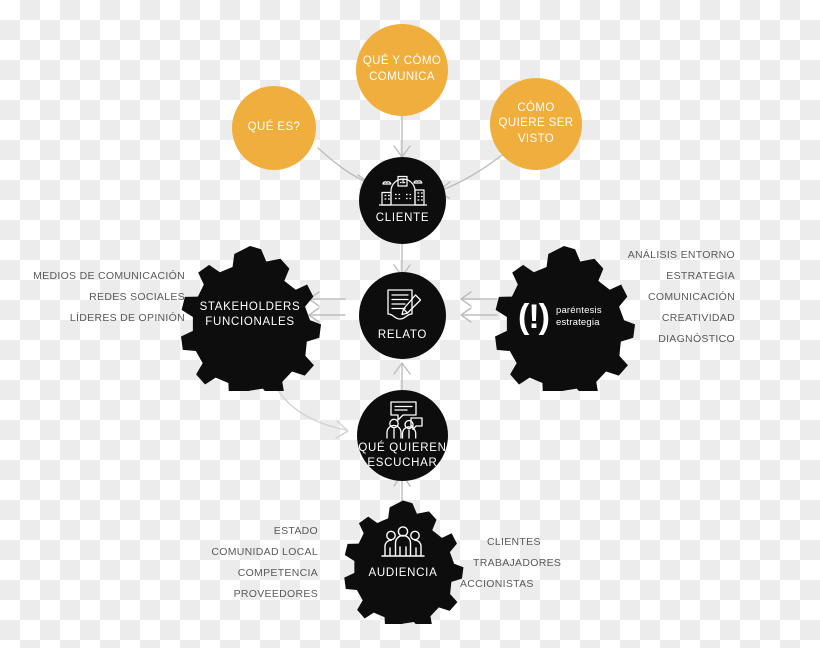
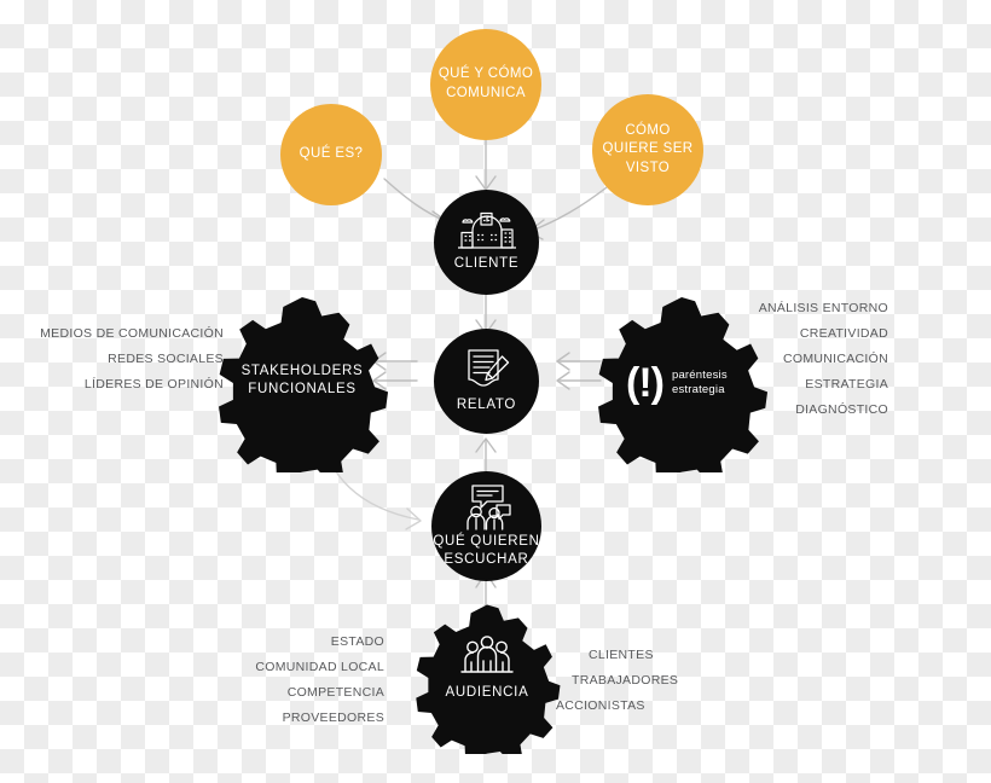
  STAKEHOLDERS
  FUNCIONALES
  (!)
  paréntesis
  estrategia
  AUDIENCIA
  QUÉ ES?
  QUÉ Y CÓMO
  COMUNICA
  CÓMO
  QUIERE SER
  VISTO
  CLIENTE
  RELATO
  QUÉ QUIEREN
  ESCUCHAR
  MEDIOS DE COMUNICACIÓN
  REDES SOCIALES
  LÍDERES DE OPINIÓN
  ANÁLISIS ENTORNO
- ESTRATEGIA
+ CREATIVIDAD
  COMUNICACIÓN
- CREATIVIDAD
+ ESTRATEGIA
  DIAGNÓSTICO
  ESTADO
  COMUNIDAD LOCAL
  COMPETENCIA
  PROVEEDORES
  CLIENTES
  TRABAJADORES
  ACCIONISTAS
